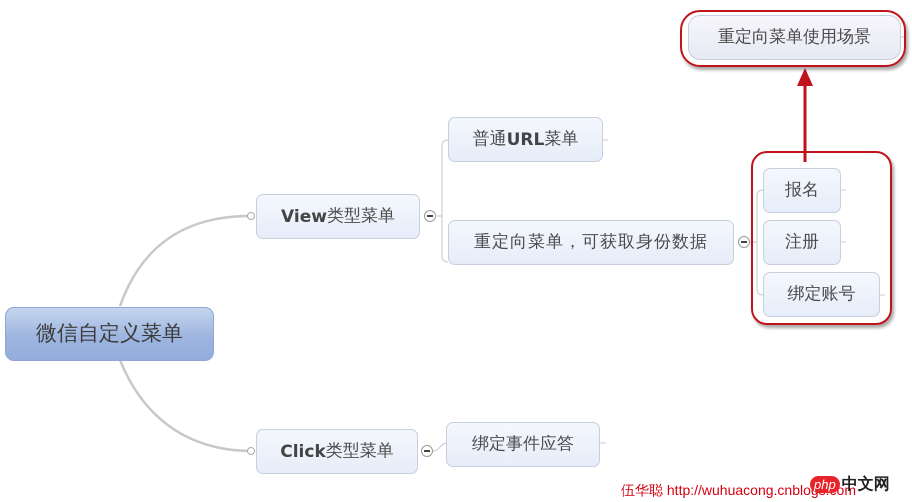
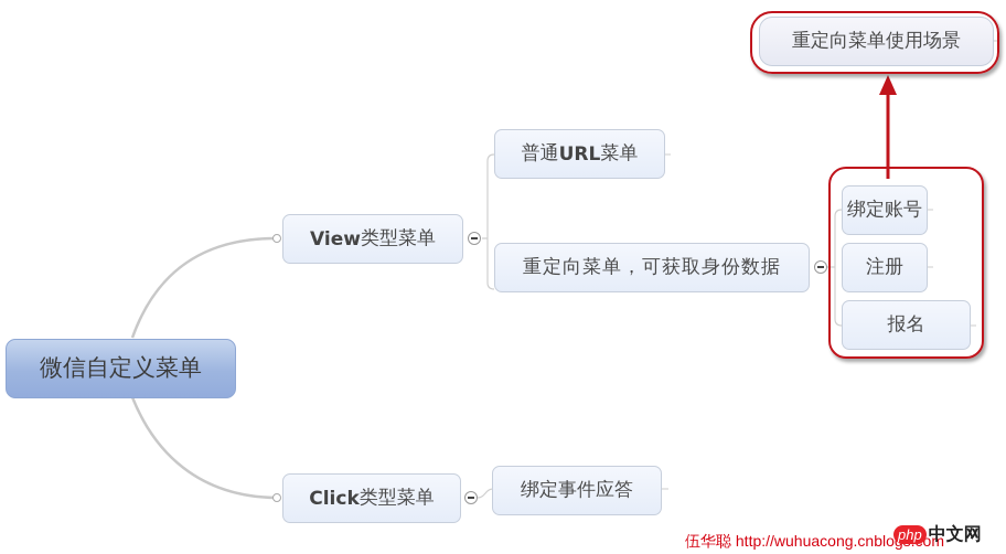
  微信自定义菜单
  View
  类型菜单
  普通
  URL
  菜单
  重定向菜单，可获取身份数据
- 报名
+ 绑定账号
  注册
- 绑定账号
+ 报名
  重定向菜单使用场景
  Click
  类型菜单
  绑定事件应答
  伍华聪 http://wuhuacong.cnbloom
  php 中文网
